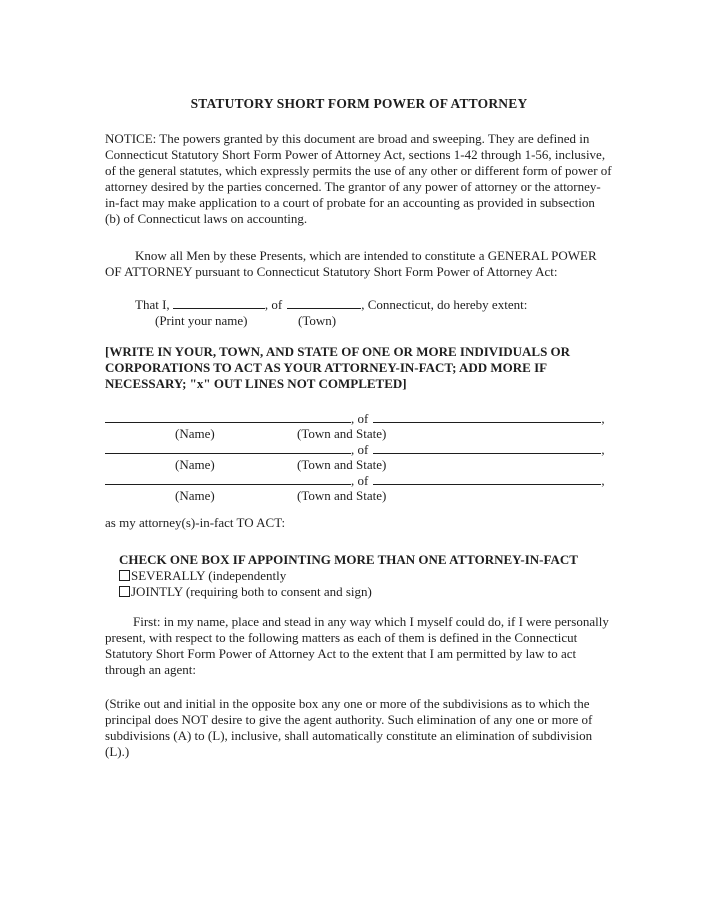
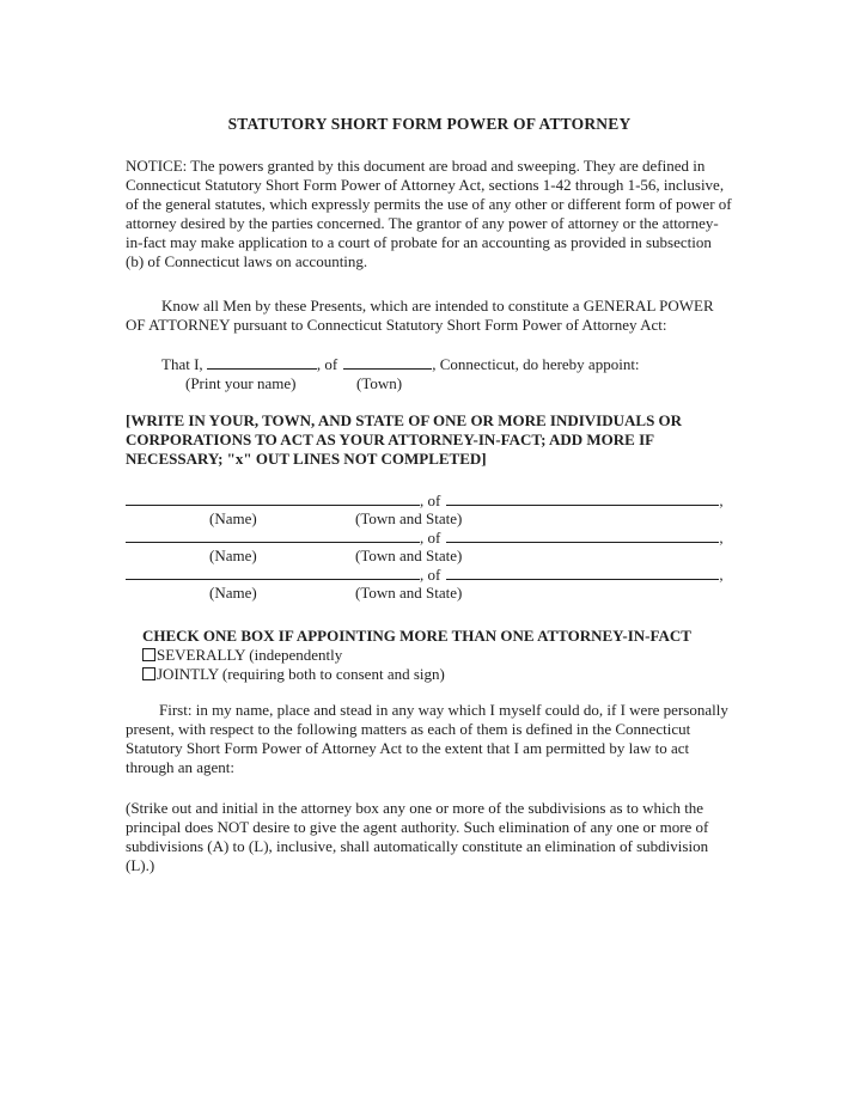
  STATUTORY SHORT FORM POWER OF ATTORNEY
  NOTICE: The powers granted by this document are broad and sweeping. They are defined in Connecticut Statutory Short Form Power of Attorney Act, sections 1-42 through 1-56, inclusive, of the general statutes, which expressly permits the use of any other or different form of power of attorney desired by the parties concerned. The grantor of any power of attorney or the attorney-in-fact may make application to a court of probate for an accounting as provided in subsection (b) of Connecticut laws on accounting.
  Know all Men by these Presents, which are intended to constitute a GENERAL POWER OF ATTORNEY pursuant to Connecticut Statutory Short Form Power of Attorney Act:
- That I, , of , Connecticut, do hereby extent:
+ That I, , of , Connecticut, do hereby appoint:
  (Print your name)
  (Town)
  [WRITE IN YOUR, TOWN, AND STATE OF ONE OR MORE INDIVIDUALS OR CORPORATIONS TO ACT AS YOUR ATTORNEY-IN-FACT; ADD MORE IF NECESSARY; "x" OUT LINES NOT COMPLETED]
  , of ,
  (Name)
  (Town and State)
  , of ,
  (Name)
  (Town and State)
  , of ,
  (Name)
  (Town and State)
- as my attorney(s)-in-fact TO ACT:
  CHECK ONE BOX IF APPOINTING MORE THAN ONE ATTORNEY-IN-FACT
  SEVERALLY (independently
  JOINTLY (requiring both to consent and sign)
  First: in my name, place and stead in any way which I myself could do, if I were personally present, with respect to the following matters as each of them is defined in the Connecticut Statutory Short Form Power of Attorney Act to the extent that I am permitted by law to act through an agent:
- (Strike out and initial in the opposite box any one or more of the subdivisions as to which the principal does NOT desire to give the agent authority. Such elimination of any one or more of subdivisions (A) to (L), inclusive, shall automatically constitute an elimination of subdivision (L).)
+ (Strike out and initial in the attorney box any one or more of the subdivisions as to which the principal does NOT desire to give the agent authority. Such elimination of any one or more of subdivisions (A) to (L), inclusive, shall automatically constitute an elimination of subdivision (L).)
